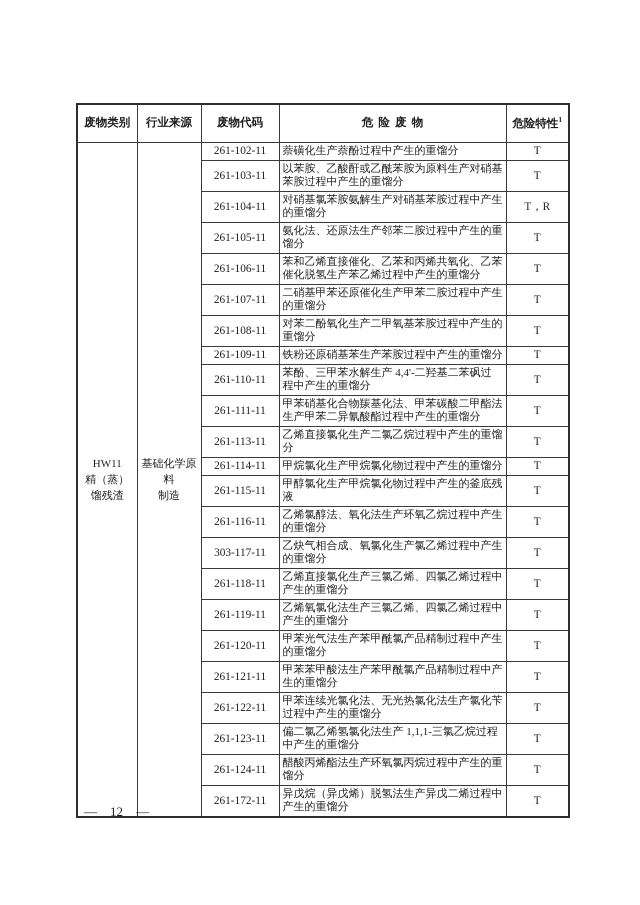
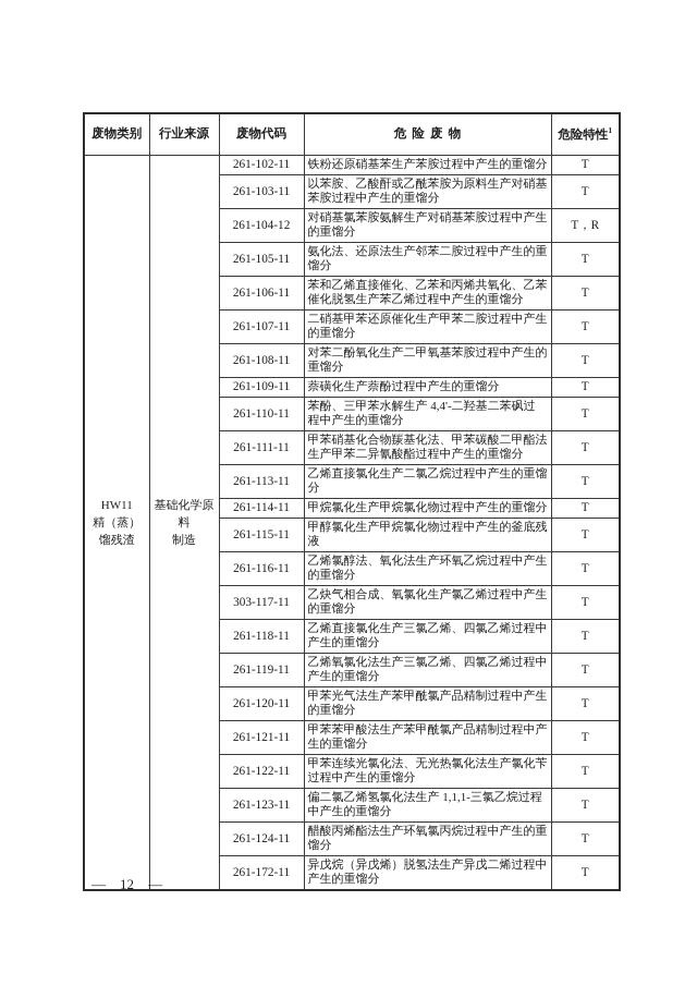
  废物类别	行业来源	废物代码	危险废物	危险特性1
- HW11 精（蒸） 馏残渣	基础化学原料 制造	261-102-11	萘磺化生产萘酚过程中产生的重馏分	T
+ HW11 精（蒸） 馏残渣	基础化学原料 制造	261-102-11	铁粉还原硝基苯生产苯胺过程中产生的重馏分	T
  261-103-11	以苯胺、乙酸酐或乙酰苯胺为原料生产对硝基苯胺过程中产生的重馏分	T
- 261-104-11	对硝基氯苯胺氨解生产对硝基苯胺过程中产生的重馏分	T，R
+ 261-104-12	对硝基氯苯胺氨解生产对硝基苯胺过程中产生的重馏分	T，R
  261-105-11	氨化法、还原法生产邻苯二胺过程中产生的重馏分	T
  261-106-11	苯和乙烯直接催化、乙苯和丙烯共氧化、乙苯催化脱氢生产苯乙烯过程中产生的重馏分	T
  261-107-11	二硝基甲苯还原催化生产甲苯二胺过程中产生的重馏分	T
  261-108-11	对苯二酚氧化生产二甲氧基苯胺过程中产生的重馏分	T
- 261-109-11	铁粉还原硝基苯生产苯胺过程中产生的重馏分	T
+ 261-109-11	萘磺化生产萘酚过程中产生的重馏分	T
  261-110-11	苯酚、三甲苯水解生产 4,4'-二羟基二苯砜过程中产生的重馏分	T
  261-111-11	甲苯硝基化合物羰基化法、甲苯碳酸二甲酯法生产甲苯二异氰酸酯过程中产生的重馏分	T
  261-113-11	乙烯直接氯化生产二氯乙烷过程中产生的重馏分	T
  261-114-11	甲烷氯化生产甲烷氯化物过程中产生的重馏分	T
  261-115-11	甲醇氯化生产甲烷氯化物过程中产生的釜底残液	T
  261-116-11	乙烯氯醇法、氧化法生产环氧乙烷过程中产生的重馏分	T
  303-117-11	乙炔气相合成、氧氯化生产氯乙烯过程中产生的重馏分	T
  261-118-11	乙烯直接氯化生产三氯乙烯、四氯乙烯过程中产生的重馏分	T
  261-119-11	乙烯氧氯化法生产三氯乙烯、四氯乙烯过程中产生的重馏分	T
  261-120-11	甲苯光气法生产苯甲酰氯产品精制过程中产生的重馏分	T
  261-121-11	甲苯苯甲酸法生产苯甲酰氯产品精制过程中产生的重馏分	T
  261-122-11	甲苯连续光氯化法、无光热氯化法生产氯化苄过程中产生的重馏分	T
  261-123-11	偏二氯乙烯氢氯化法生产 1,1,1-三氯乙烷过程中产生的重馏分	T
  261-124-11	醋酸丙烯酯法生产环氧氯丙烷过程中产生的重馏分	T
  261-172-11	异戊烷（异戊烯）脱氢法生产异戊二烯过程中产生的重馏分	T
  —
  12
  —
